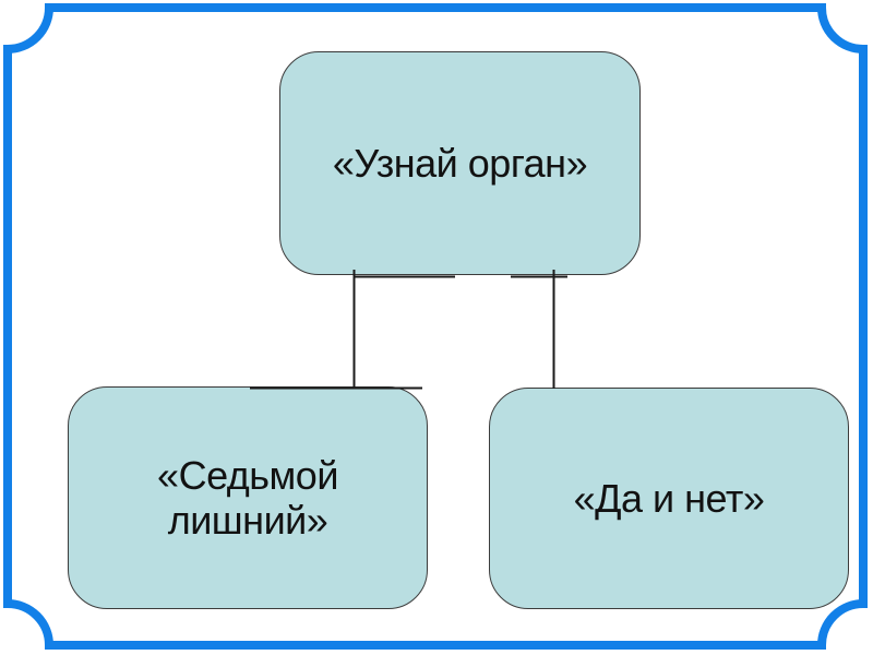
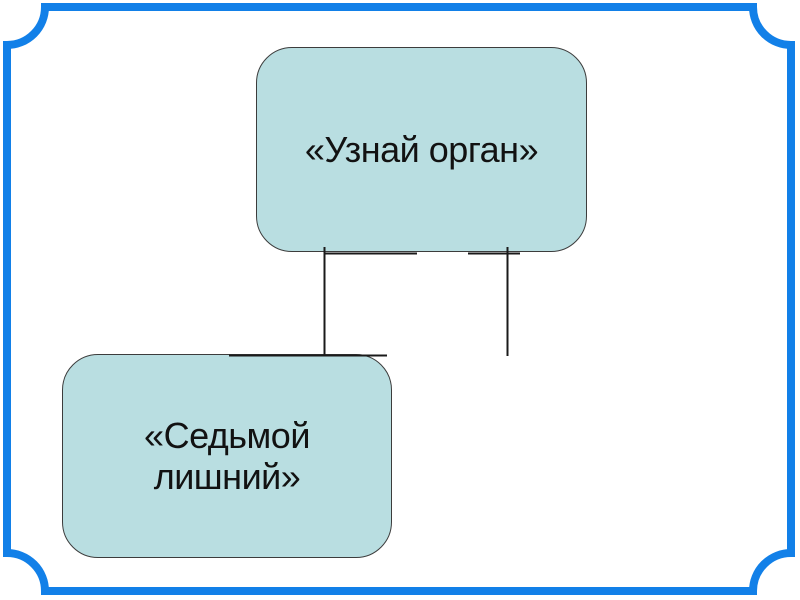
  «Узнай орган»
  «Седьмой
  лишний»
- «Да и нет»
